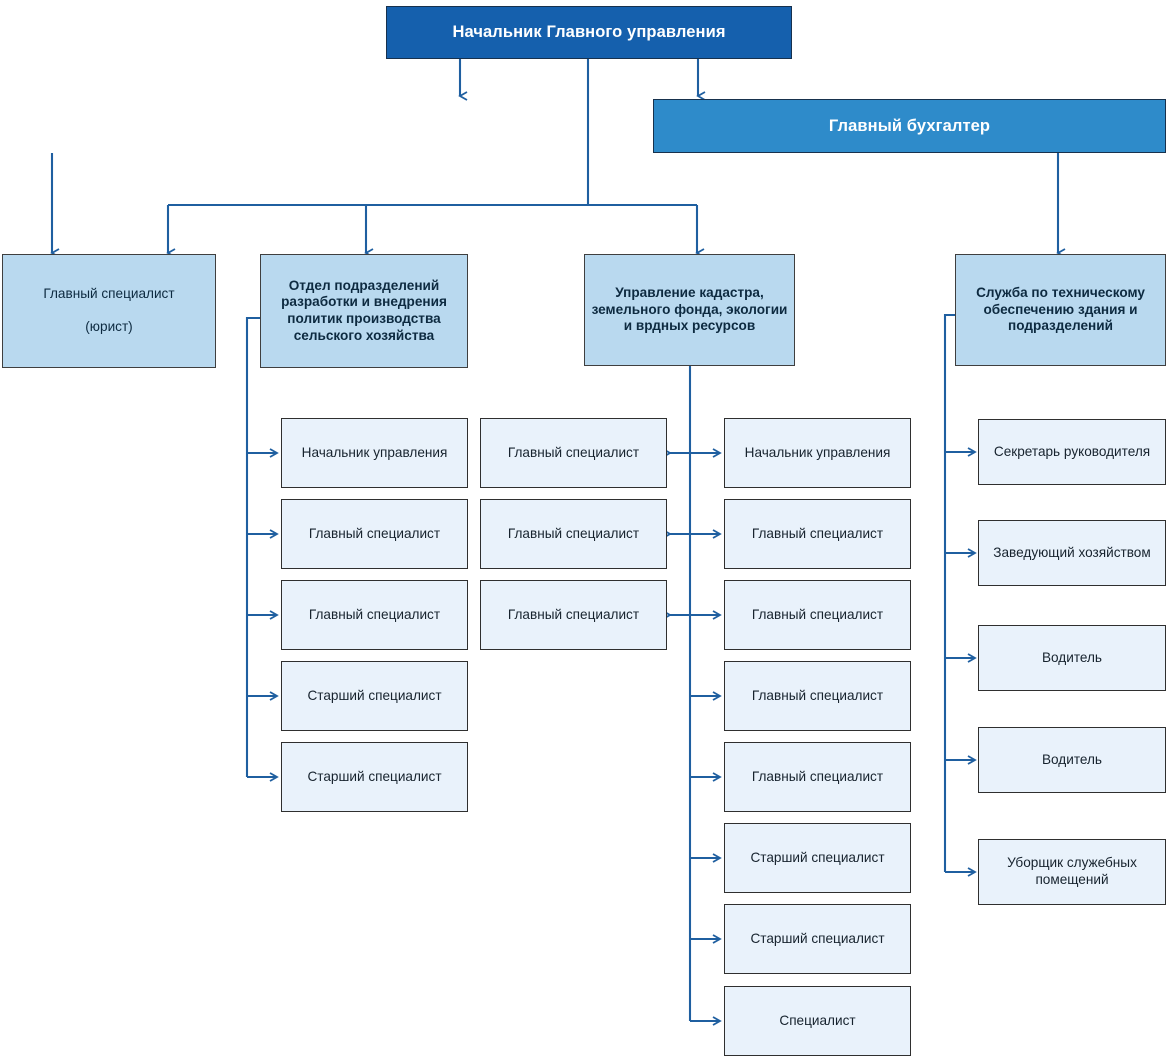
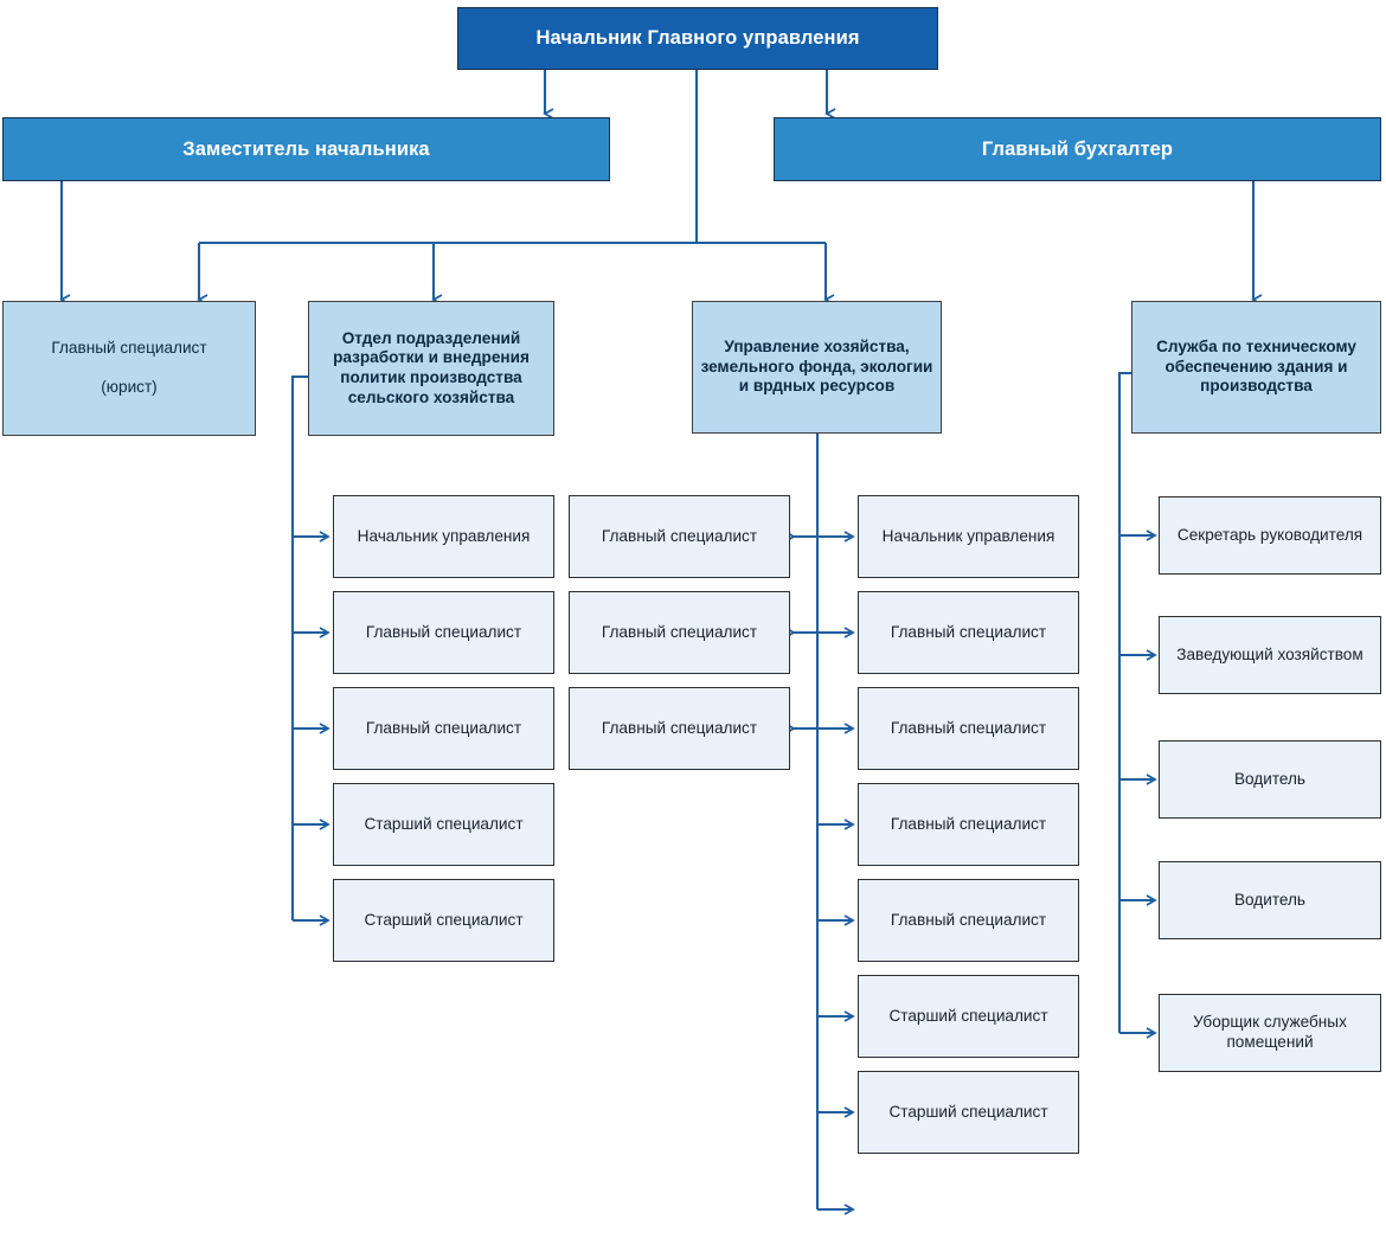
  Начальник Главного управления
+ Заместитель начальника
  Главный бухгалтер
  Главный специалист
  (юрист)
  Отдел подразделений разработки и внедрения политик производства сельского хозяйства
- Управление кадастра, земельного фонда, экологии и врдных ресурсов
+ Управление хозяйства, земельного фонда, экологии и врдных ресурсов
- Служба по техническому обеспечению здания и подразделений
+ Служба по техническому обеспечению здания и производства
  Начальник управления
  Главный специалист
  Главный специалист
  Старший специалист
  Старший специалист
  Главный специалист
  Главный специалист
  Главный специалист
  Начальник управления
  Главный специалист
  Главный специалист
  Главный специалист
  Главный специалист
  Старший специалист
  Старший специалист
- Специалист
  Секретарь руководителя
  Заведующий хозяйством
  Водитель
  Водитель
  Уборщик служебных помещений
